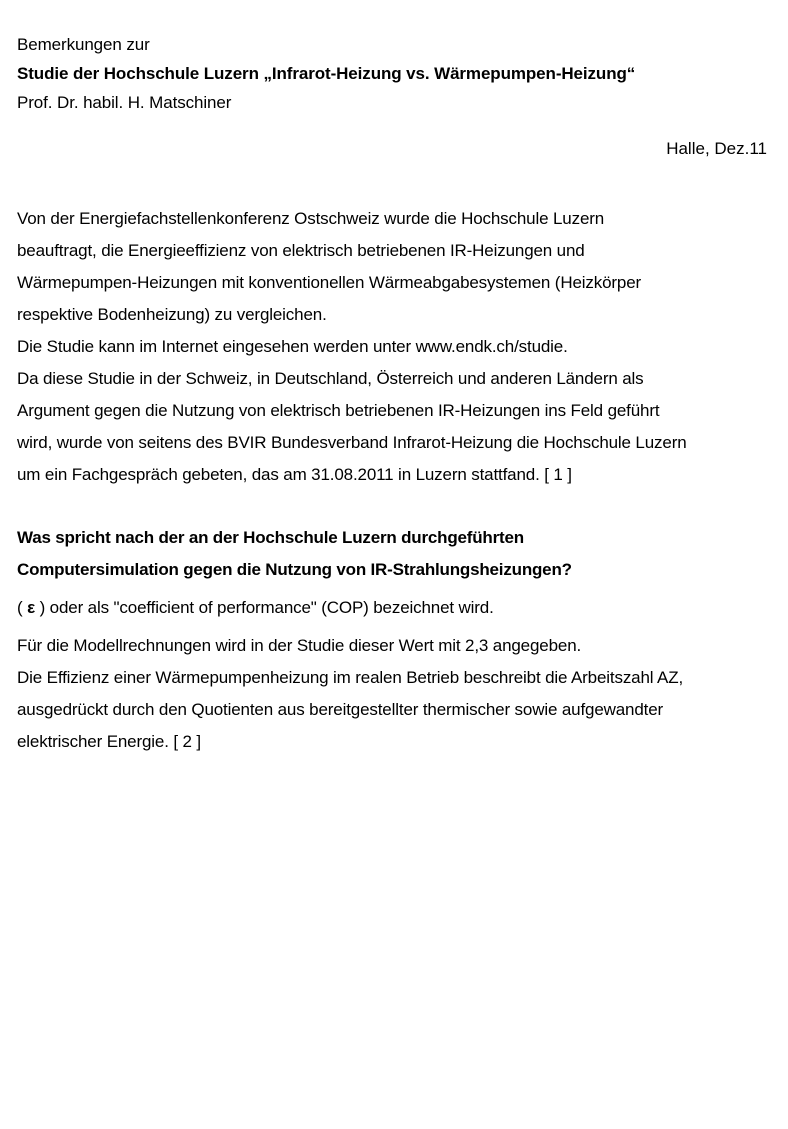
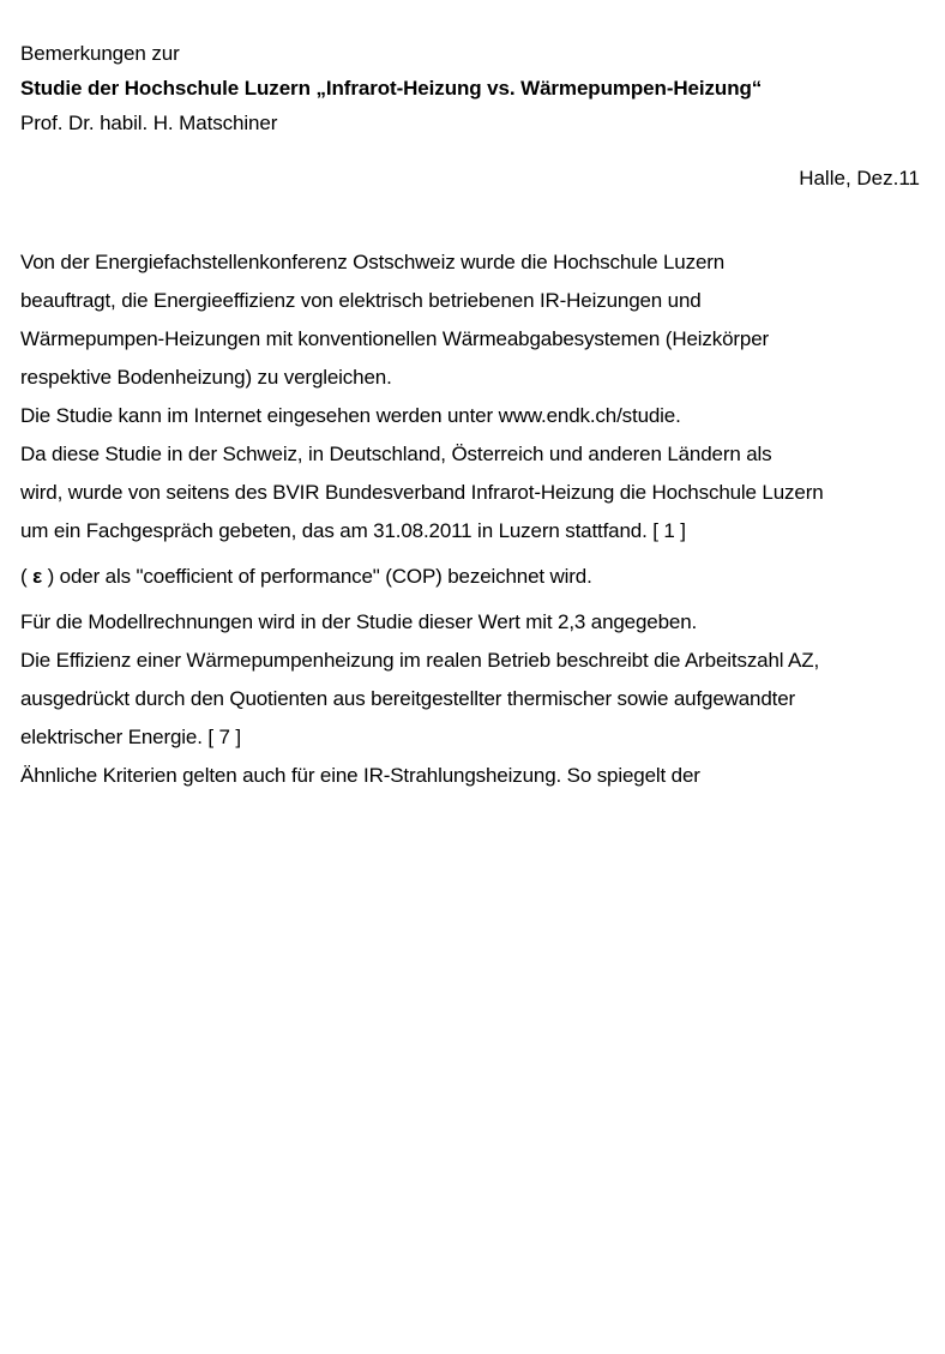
  Bemerkungen zur
  Studie der Hochschule Luzern „Infrarot-Heizung vs. Wärmepumpen-Heizung“
  Prof. Dr. habil. H. Matschiner
  Halle, Dez.11
  Von der Energiefachstellenkonferenz Ostschweiz wurde die Hochschule Luzern
  beauftragt, die Energieeffizienz von elektrisch betriebenen IR-Heizungen und
  Wärmepumpen-Heizungen mit konventionellen Wärmeabgabesystemen (Heizkörper
  respektive Bodenheizung) zu vergleichen.
  Die Studie kann im Internet eingesehen werden unter www.endk.ch/studie.
  Da diese Studie in der Schweiz, in Deutschland, Österreich und anderen Ländern als
- Argument gegen die Nutzung von elektrisch betriebenen IR-Heizungen ins Feld geführt
  wird, wurde von seitens des BVIR Bundesverband Infrarot-Heizung die Hochschule Luzern
  um ein Fachgespräch gebeten, das am 31.08.2011 in Luzern stattfand. [ 1 ]
- Was spricht nach der an der Hochschule Luzern durchgeführten
- Computersimulation gegen die Nutzung von IR-Strahlungsheizungen?
  ( ε ) oder als "coefficient of performance" (COP) bezeichnet wird.
  Für die Modellrechnungen wird in der Studie dieser Wert mit 2,3 angegeben.
  Die Effizienz einer Wärmepumpenheizung im realen Betrieb beschreibt die Arbeitszahl AZ,
  ausgedrückt durch den Quotienten aus bereitgestellter thermischer sowie aufgewandter
- elektrischer Energie. [ 2 ]
+ elektrischer Energie. [ 7 ]
+ Ähnliche Kriterien gelten auch für eine IR-Strahlungsheizung. So spiegelt der
